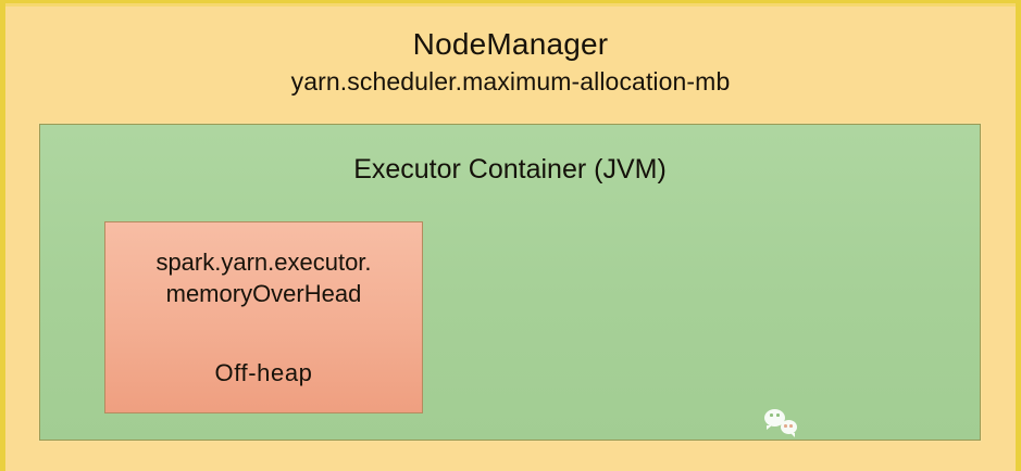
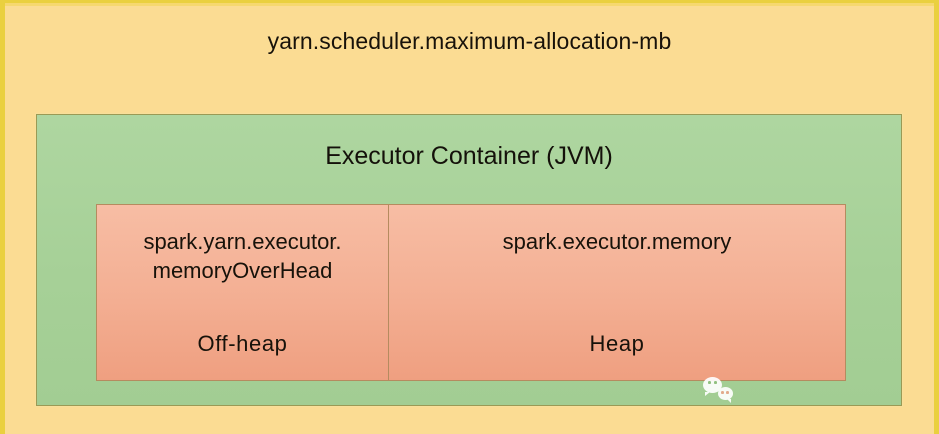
- NodeManager
  yarn.scheduler.maximum-allocation-mb
  Executor Container (JVM)
  spark.yarn.executor.
  memoryOverHead
  Off-heap
+ spark.executor.memory
+ Heap
